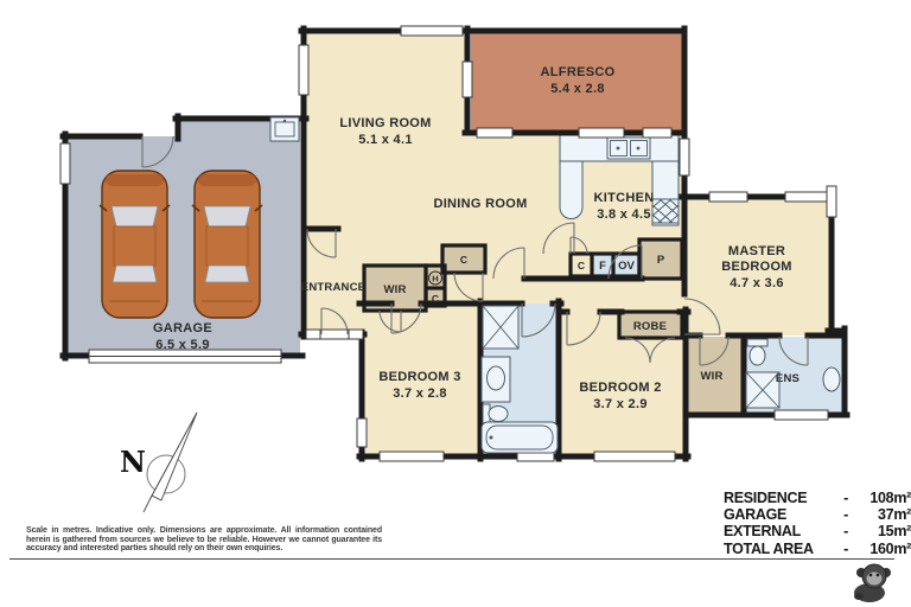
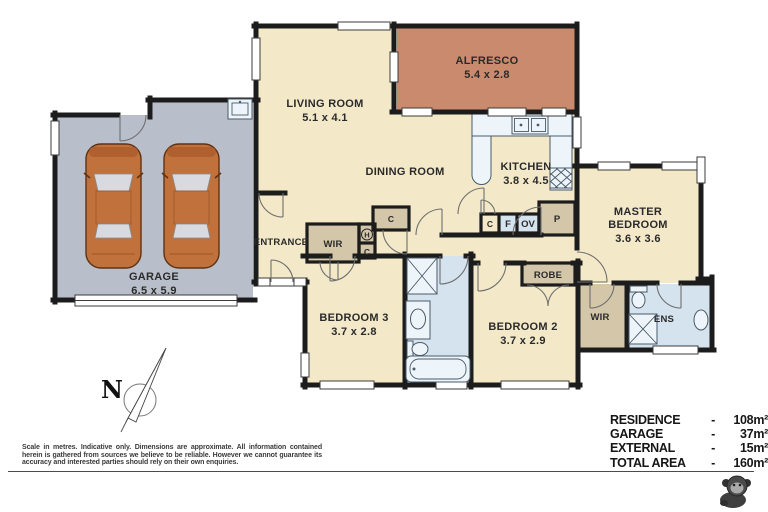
  ALFRESCO
  5.4 x 2.8
  LIVING ROOM
  5.1 x 4.1
  DINING ROOM
  KITCHEN
  3.8 x 4.5
  MASTER
  BEDROOM
- 4.7 x 3.6
+ 3.6 x 3.6
  GARAGE
  6.5 x 5.9
  ENTRANCE
  BEDROOM 3
  3.7 x 2.8
  BEDROOM 2
  3.7 x 2.9
  WIR
  WIR
  ROBE
  ENS
  C
  H
  C
  C
  F
  OV
  P
  N
  RESIDENCE
  -
  108m²
  GARAGE
  -
  37m²
  EXTERNAL
  -
  15m²
  TOTAL AREA
  -
  160m²
